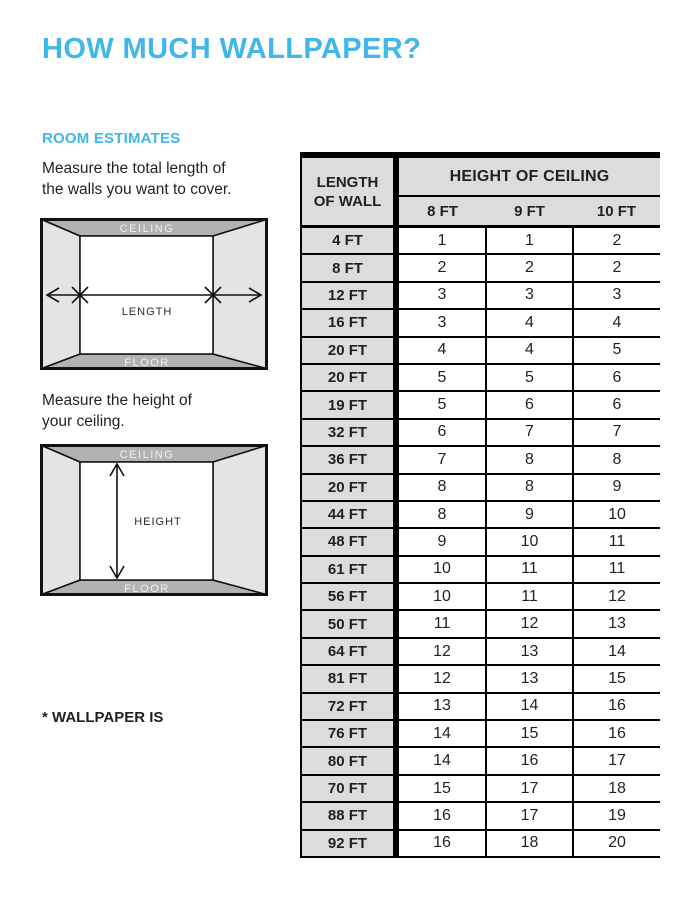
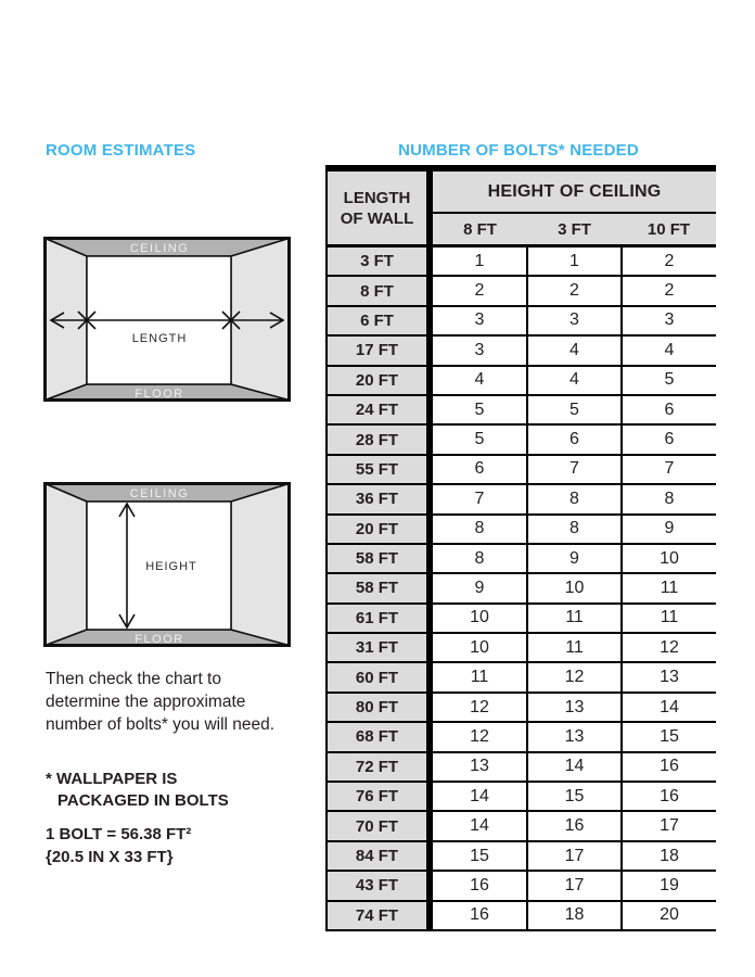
- HOW MUCH WALLPAPER?
  ROOM ESTIMATES
- Measure the total length of
- the walls you want to cover.
  CEILING
  FLOOR
  LENGTH
- Measure the height of
- your ceiling.
  CEILING
  FLOOR
  HEIGHT
+ Then check the chart to
+ determine the approximate
+ number of bolts* you will need.
  * WALLPAPER IS
+ PACKAGED IN BOLTS
+ 1 BOLT = 56.38 FT²
+ {20.5 IN X 33 FT}
+ NUMBER OF BOLTS* NEEDED
  LENGTH OF WALL	HEIGHT OF CEILING
- 8 FT	9 FT	10 FT
+ 8 FT	3 FT	10 FT
- 4 FT	1	1	2
+ 3 FT	1	1	2
  8 FT	2	2	2
- 12 FT	3	3	3
+ 6 FT	3	3	3
- 16 FT	3	4	4
+ 17 FT	3	4	4
  20 FT	4	4	5
- 20 FT	5	5	6
+ 24 FT	5	5	6
- 19 FT	5	6	6
+ 28 FT	5	6	6
- 32 FT	6	7	7
+ 55 FT	6	7	7
  36 FT	7	8	8
  20 FT	8	8	9
- 44 FT	8	9	10
+ 58 FT	8	9	10
- 48 FT	9	10	11
+ 58 FT	9	10	11
  61 FT	10	11	11
- 56 FT	10	11	12
+ 31 FT	10	11	12
- 50 FT	11	12	13
+ 60 FT	11	12	13
- 64 FT	12	13	14
+ 80 FT	12	13	14
- 81 FT	12	13	15
+ 68 FT	12	13	15
  72 FT	13	14	16
  76 FT	14	15	16
- 80 FT	14	16	17
+ 70 FT	14	16	17
- 70 FT	15	17	18
+ 84 FT	15	17	18
- 88 FT	16	17	19
+ 43 FT	16	17	19
- 92 FT	16	18	20
+ 74 FT	16	18	20
